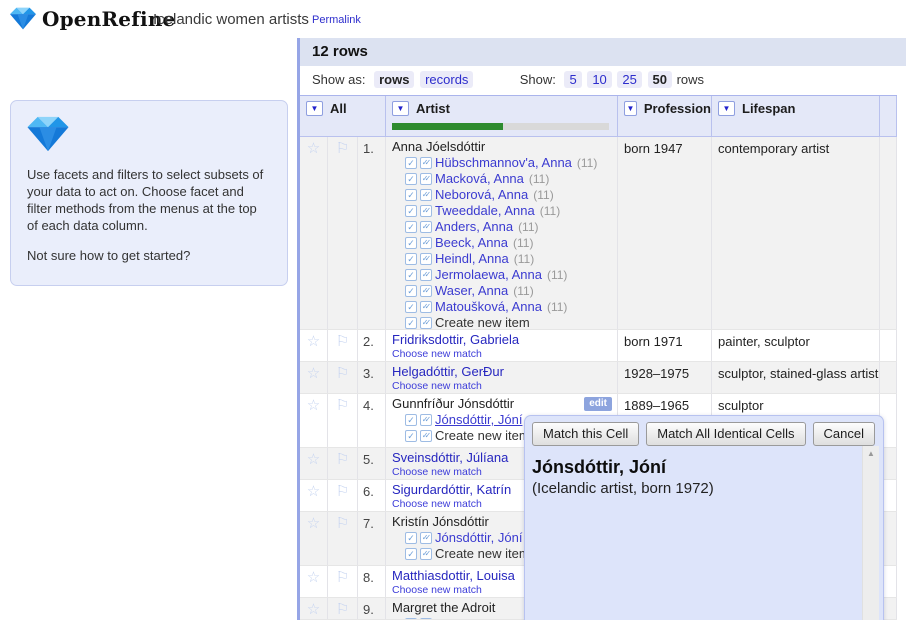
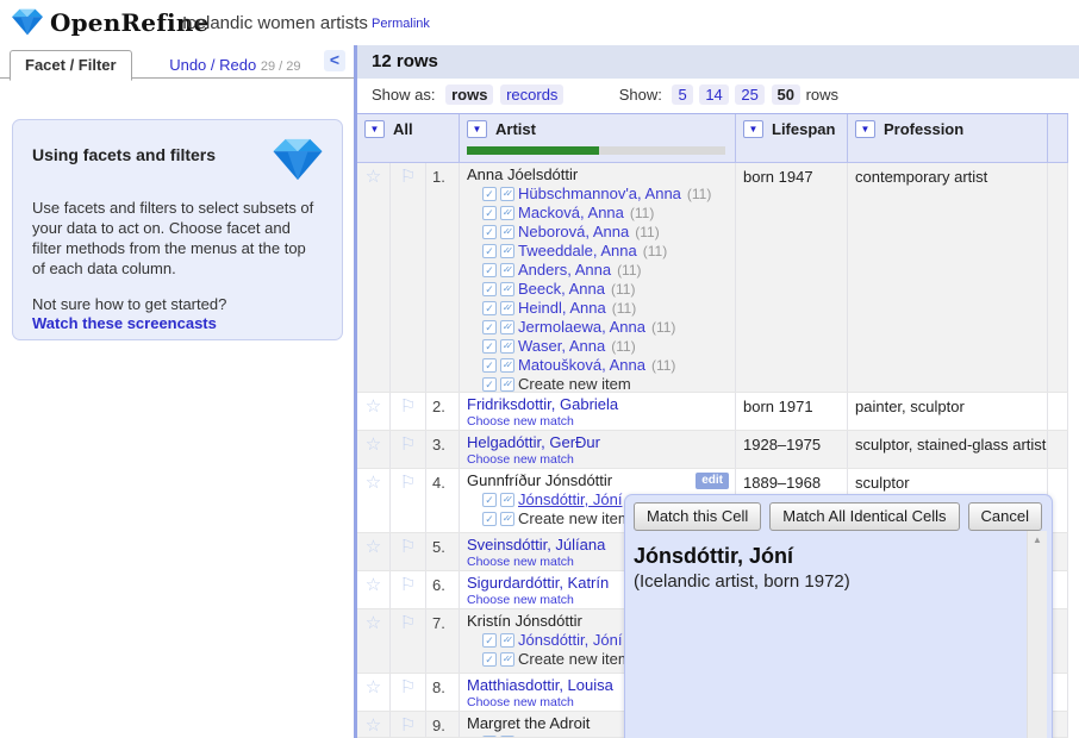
  OpenRefine
  Icelandic women artists
  Permalink
+ Facet / Filter Undo / Redo 29 / 29
+ <
+ Using facets and filters
  Use facets and filters to select subsets of your data to act on. Choose facet and filter methods from the menus at the top of each data column.
  Not sure how to get started?
+ Watch these screencasts
  12 rows
- Show as: rows records Show: 5 10 25 50 rows
+ Show as: rows records Show: 5 14 25 50 rows
  ▼
  All
  ▼
  Artist
  ▼
- Profession
+ Lifespan
  ▼
- Lifespan
+ Profession
  ☆
  ⚐
  1.
  Anna Jóelsdóttir
  ✓
  ✓✓
  Hübschmannov'a, Anna
  (11)
  ✓
  ✓✓
  Macková, Anna
  (11)
  ✓
  ✓✓
  Neborová, Anna
  (11)
  ✓
  ✓✓
  Tweeddale, Anna
  (11)
  ✓
  ✓✓
  Anders, Anna
  (11)
  ✓
  ✓✓
  Beeck, Anna
  (11)
  ✓
  ✓✓
  Heindl, Anna
  (11)
  ✓
  ✓✓
  Jermolaewa, Anna
  (11)
  ✓
  ✓✓
  Waser, Anna
  (11)
  ✓
  ✓✓
  Matoušková, Anna
  (11)
  ✓
  ✓✓
  Create new item
  born 1947
  contemporary artist
  ☆
  ⚐
  2.
  Fridriksdottir, Gabriela
  Choose new match
  born 1971
  painter, sculptor
  ☆
  ⚐
  3.
  Helgadóttir, GerÐur
  Choose new match
  1928–1975
  sculptor, stained-glass artist
  ☆
  ⚐
  4.
  Gunnfríður Jónsdóttir
  edit
  ✓
  ✓✓
  Jónsdóttir, Jóní
  ✓
  ✓✓
  Create new ite
- 1889–1965
+ 1889–1968
  sculptor
  ☆
  ⚐
  5.
  Sveinsdóttir, Júlíana
  Choose new match
  ☆
  ⚐
  6.
  Sigurdardóttir, Katrín
  Choose new match
  ☆
  ⚐
  7.
  Kristín Jónsdóttir
  ✓
  ✓✓
  Jónsdóttir, Jóní
  ✓
  ✓✓
  Create new ite
  ☆
  ⚐
  8.
  Matthiasdottir, Louisa
  Choose new match
  ☆
  ⚐
  9.
  Margret the Adroit
  Match this Cell
  Match All Identical Cells
  Cancel
  Jónsdóttir, Jóní
  (Icelandic artist, born 1972)
  ▲
